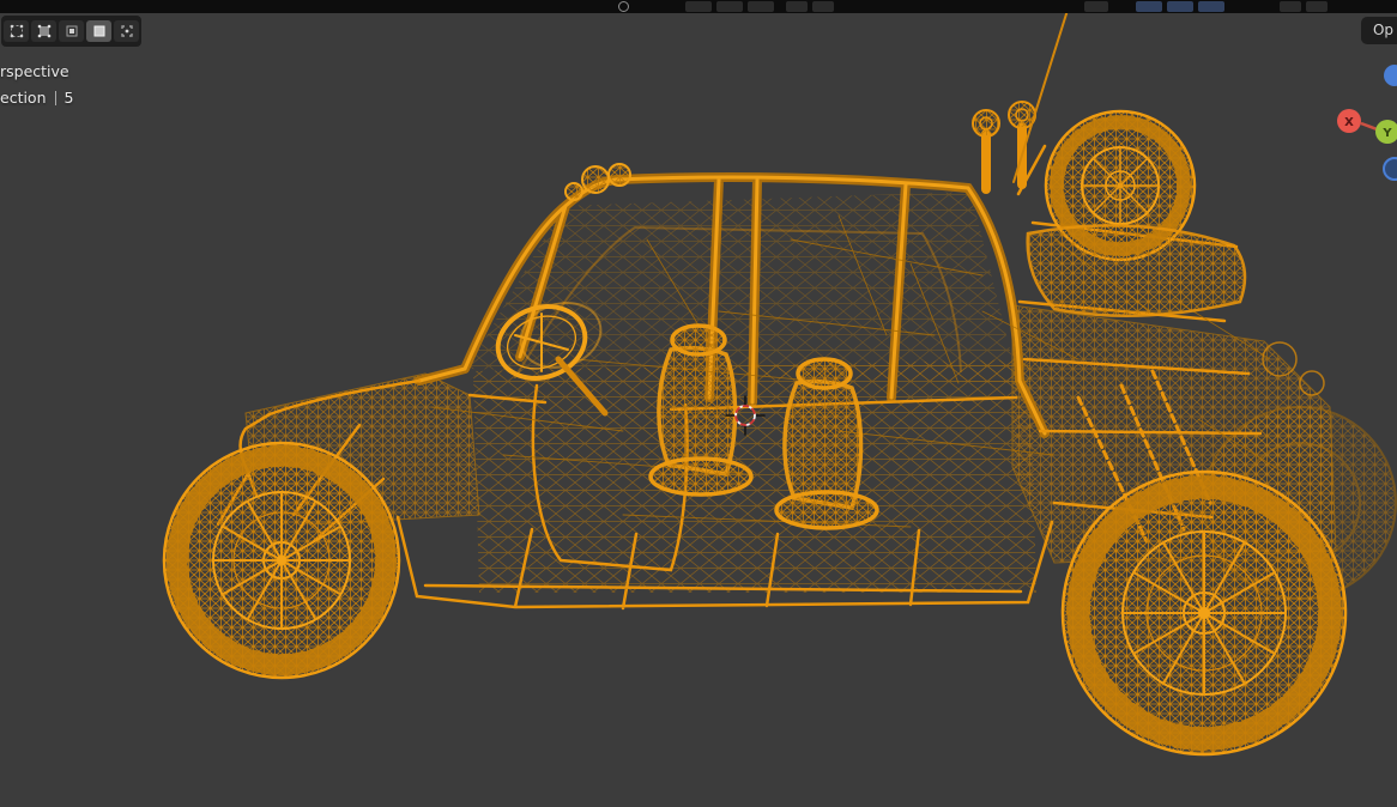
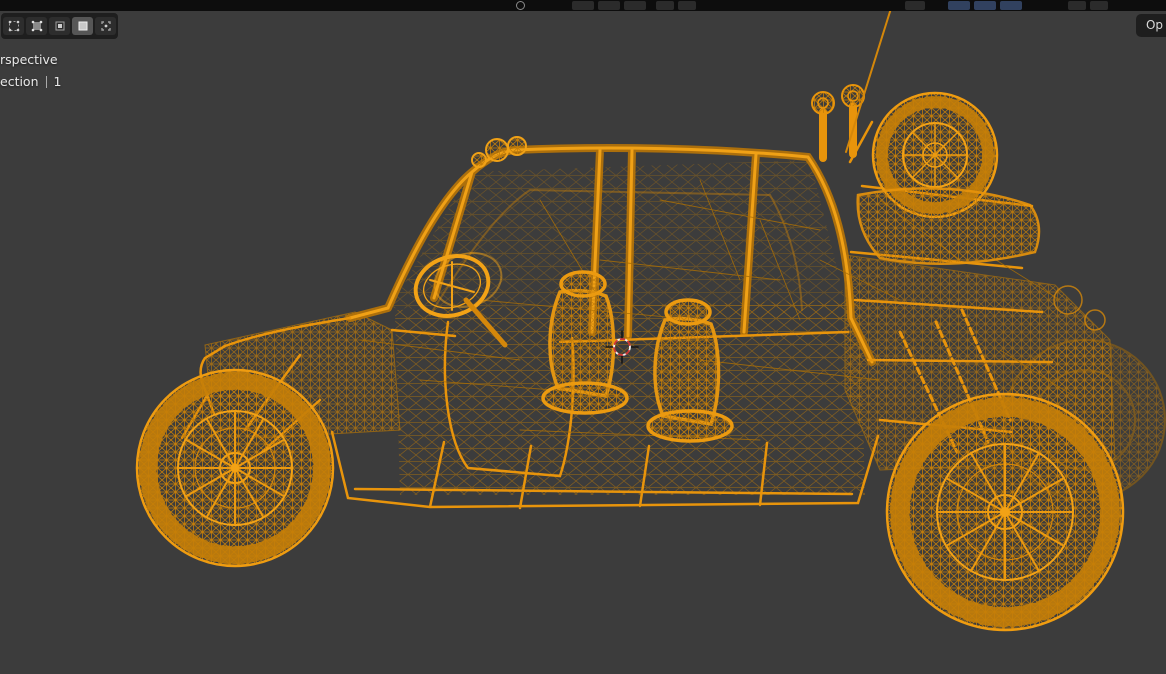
  Op
  rspective
- ection 5
+ ection 1
- X
- Y
